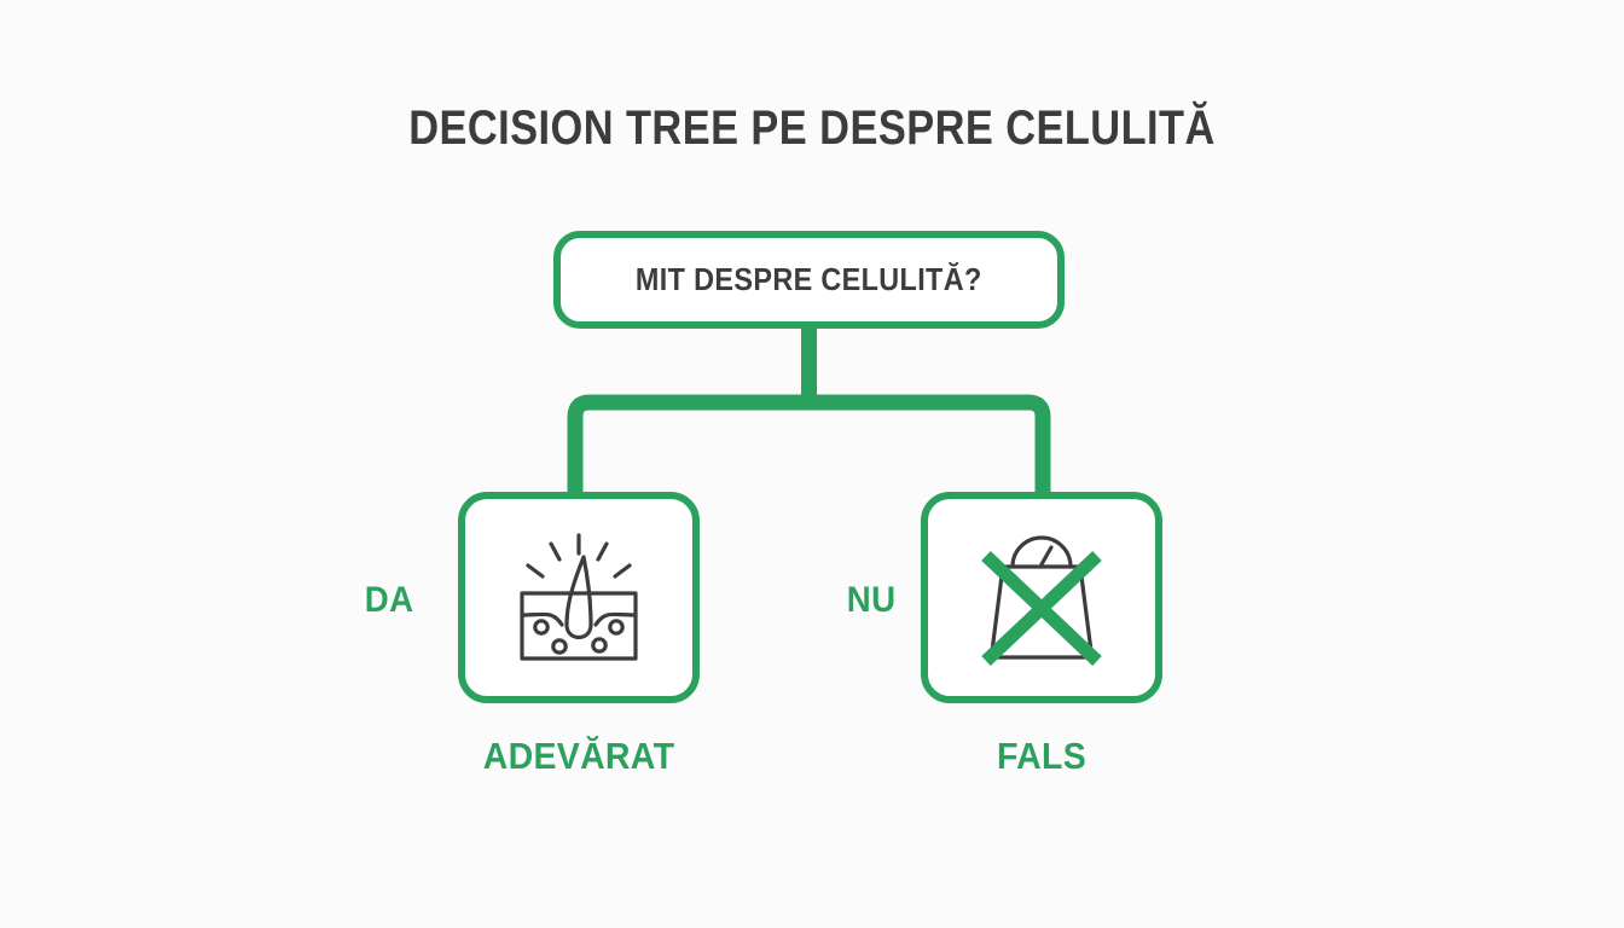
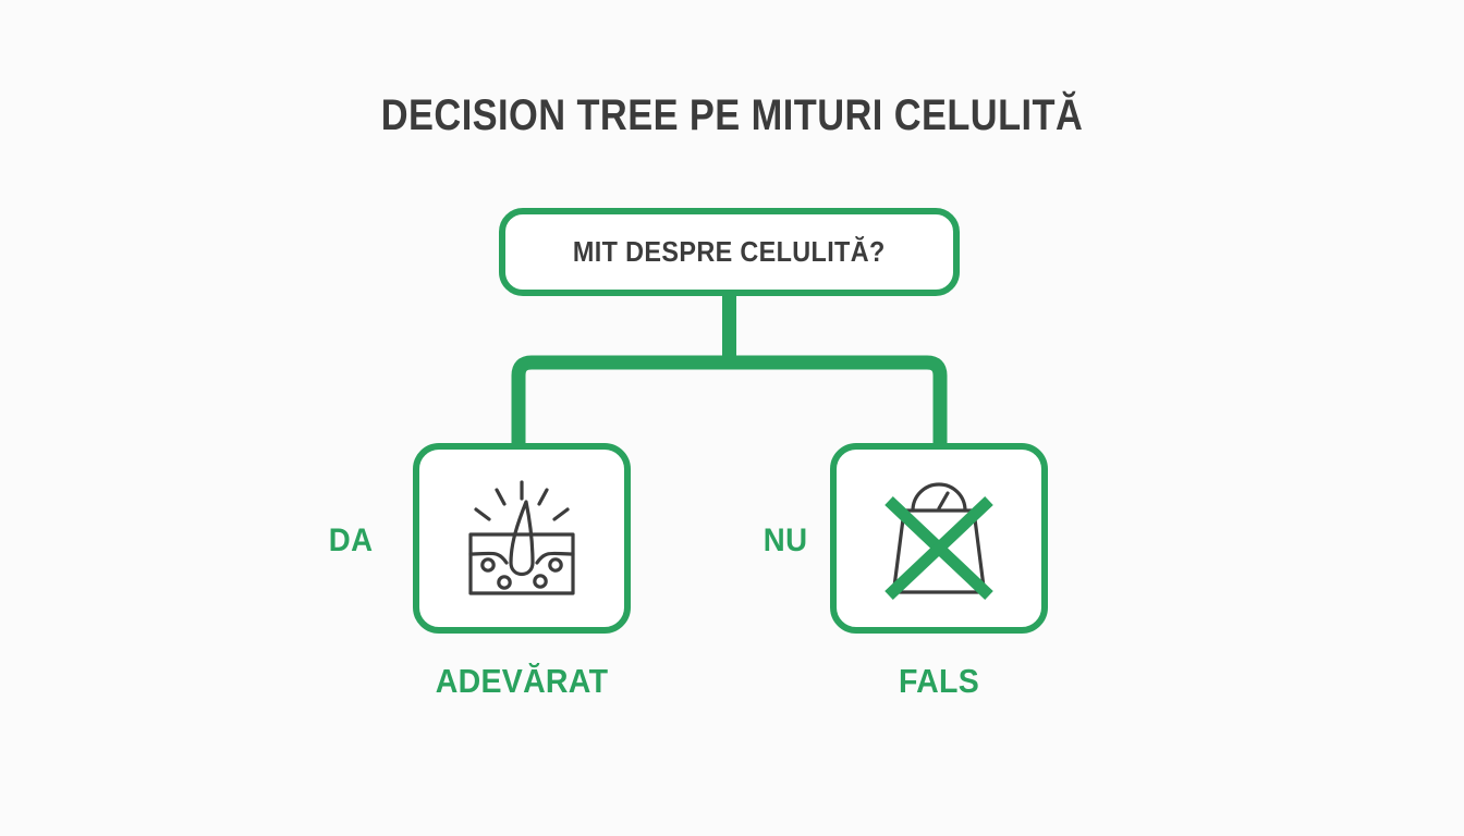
- DECISION TREE PE DESPRE CELULITĂ
+ DECISION TREE PE MITURI CELULITĂ
  MIT DESPRE CELULITĂ?
  DA
  NU
  ADEVĂRAT
  FALS
